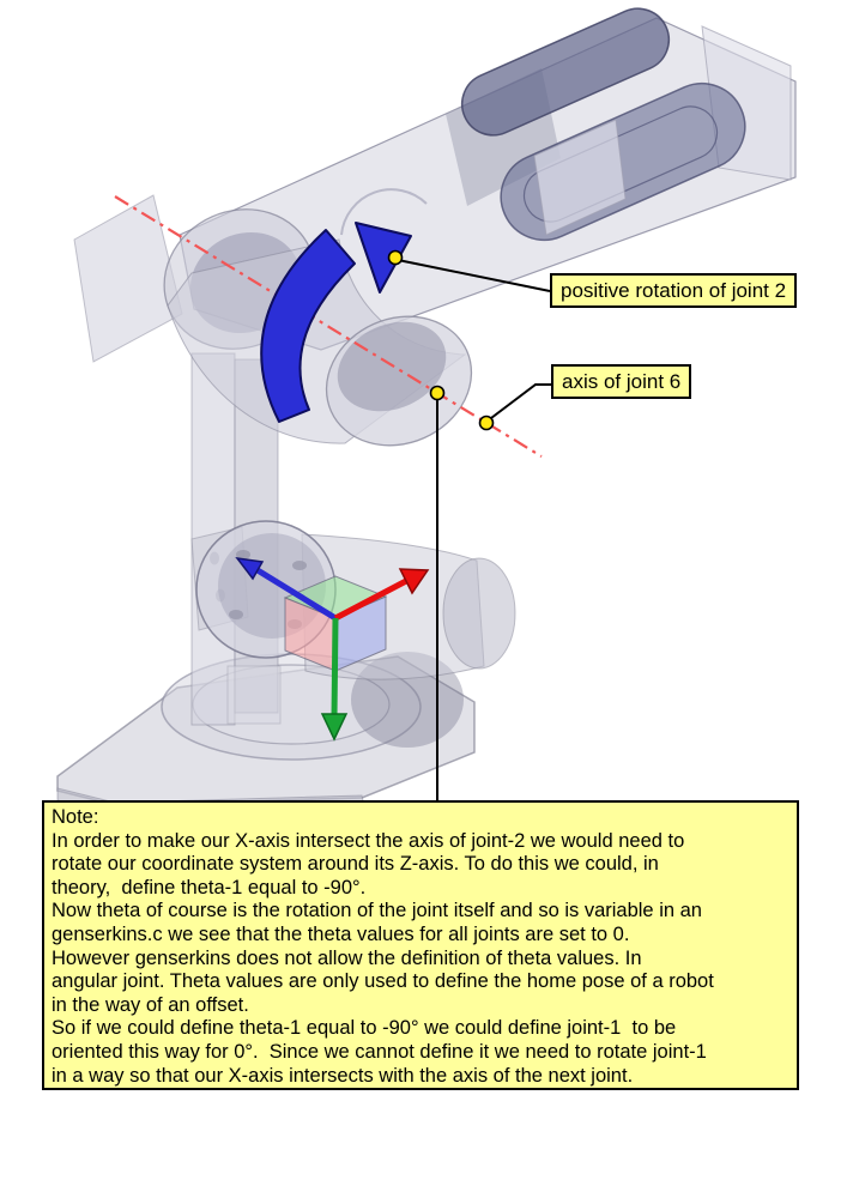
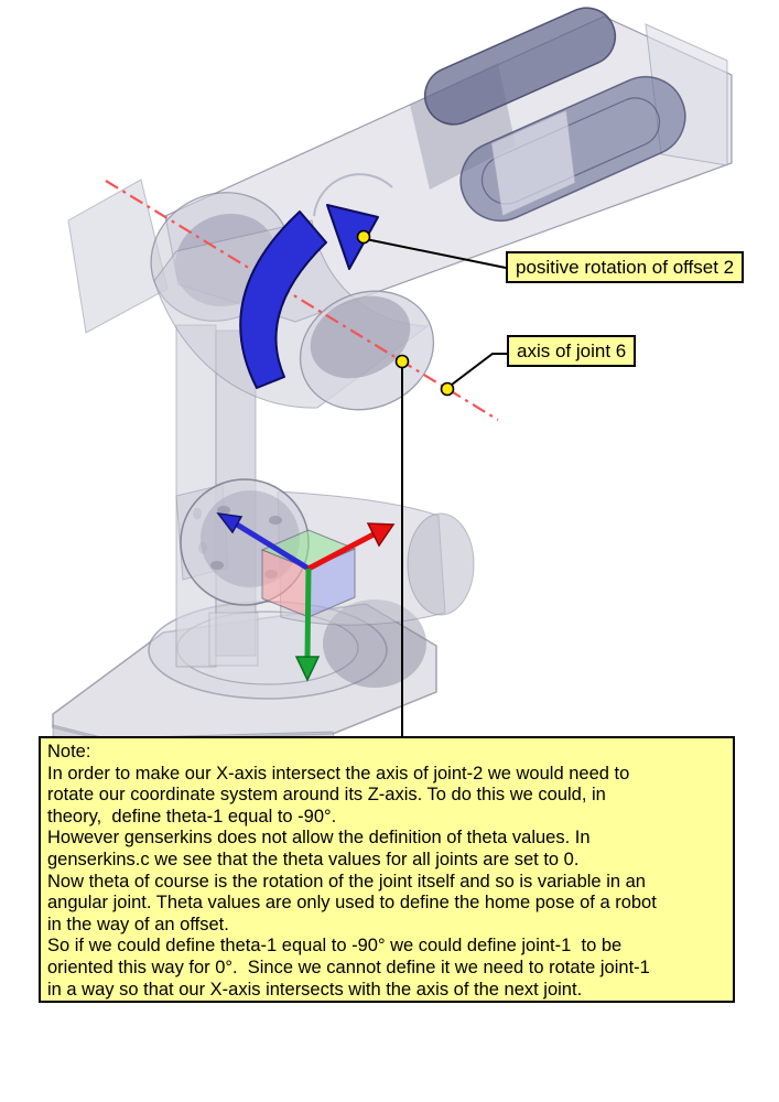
- positive rotation of joint 2
+ positive rotation of offset 2
  axis of joint 6
  Note:
  In order to make our X-axis intersect the axis of joint-2 we would need to
  rotate our coordinate system around its Z-axis. To do this we could, in
  theory, define theta-1 equal to -90°.
- Now theta of course is the rotation of the joint itself and so is variable in an
+ However genserkins does not allow the definition of theta values. In
  genserkins.c we see that the theta values for all joints are set to 0.
- However genserkins does not allow the definition of theta values. In
+ Now theta of course is the rotation of the joint itself and so is variable in an
  angular joint. Theta values are only used to define the home pose of a robot
  in the way of an offset.
  So if we could define theta-1 equal to -90° we could define joint-1 to be
  oriented this way for 0°. Since we cannot define it we need to rotate joint-1
  in a way so that our X-axis intersects with the axis of the next joint.
